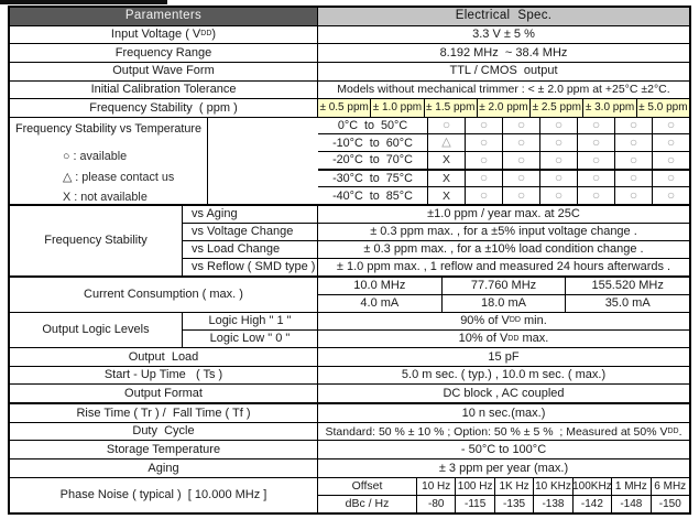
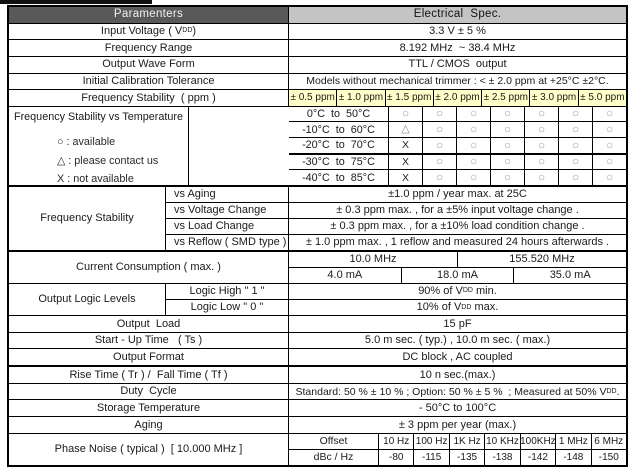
  Paramenters
  Electrical Spec.
  Input Voltage ( V
  )
  3.3 V ± 5 %
  Frequency Range
  8.192 MHz ~ 38.4 MHz
  Output Wave Form
  TTL / CMOS output
  Initial Calibration Tolerance
  Models without mechanical trimmer : < ± 2.0 ppm at +25°C ±2°C.
  Frequency Stability ( ppm )
  ± 0.5 ppm
  ± 1.0 ppm
  ± 1.5 ppm
  ± 2.0 ppm
  ± 2.5 ppm
  ± 3.0 ppm
  ± 5.0 ppm
  Frequency Stability vs Temperature
  ○ : available
  △ : please contact us
  X : not available
  0°C to 50°C
  ○
  ○
  ○
  ○
  ○
  ○
  ○
  -10°C to 60°C
  △
  ○
  ○
  ○
  ○
  ○
  ○
  -20°C to 70°C
  X
  ○
  ○
  ○
  ○
  ○
  ○
  -30°C to 75°C
  X
  ○
  ○
  ○
  ○
  ○
  ○
  -40°C to 85°C
  X
  ○
  ○
  ○
  ○
  ○
  ○
  Frequency Stability
  vs Aging
  ±1.0 ppm / year max. at 25C
  vs Voltage Change
  ± 0.3 ppm max. , for a ±5% input voltage change .
  vs Load Change
  ± 0.3 ppm max. , for a ±10% load condition change .
  vs Reflow ( SMD type )
  ± 1.0 ppm max. , 1 reflow and measured 24 hours afterwards .
  Current Consumption ( max. )
  10.0 MHz
- 77.760 MHz
  155.520 MHz
  4.0 mA
  18.0 mA
  35.0 mA
  Output Logic Levels
  Logic High " 1 "
  90% of V
  min.
  Logic Low " 0 "
  10% of V
  max.
  Output Load
  15 pF
  Start - Up Time ( Ts )
  5.0 m sec. ( typ.) , 10.0 m sec. ( max.)
  Output Format
  DC block , AC coupled
  Rise Time ( Tr ) / Fall Time ( Tf )
  10 n sec.(max.)
  Duty Cycle
  Standard: 50 % ± 10 % ; Option: 50 % ± 5 % ; Measured at 50% V
  .
  Storage Temperature
  - 50°C to 100°C
  Aging
  ± 3 ppm per year (max.)
  Phase Noise ( typical ) [ 10.000 MHz ]
  Offset
  10 Hz
  100 Hz
  1K Hz
  10 KHz
  100KHz
  1 MHz
  6 MHz
  dBc / Hz
  -80
  -115
  -135
  -138
  -142
  -148
  -150
